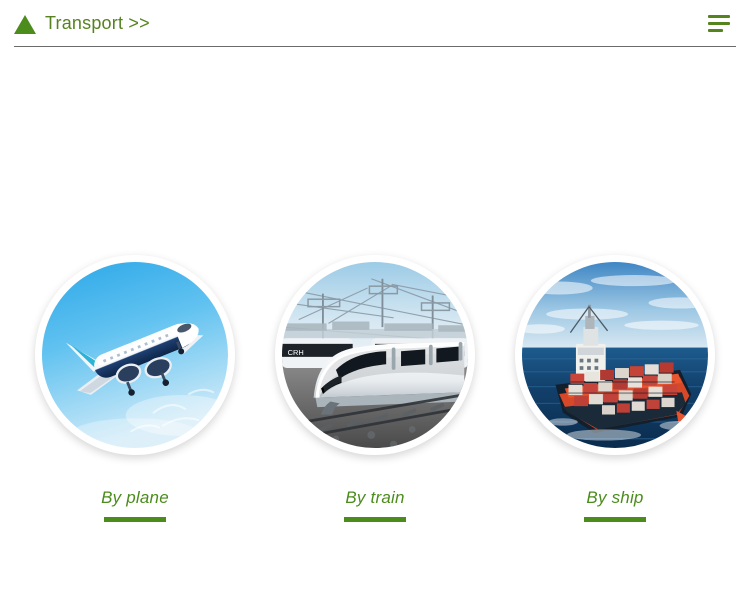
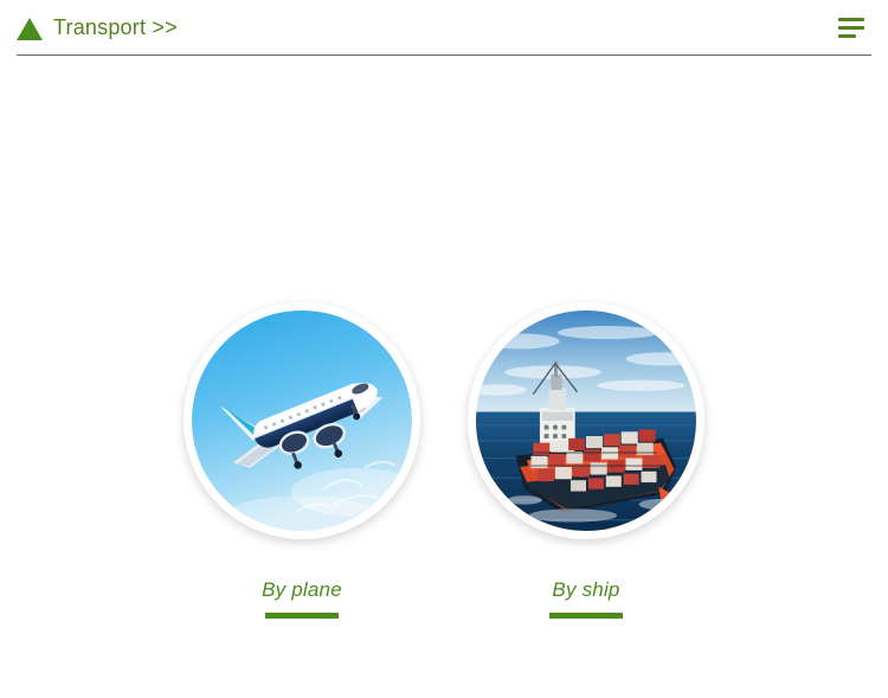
  Transport >>
  By plane
- CRH
- By train
  By ship
